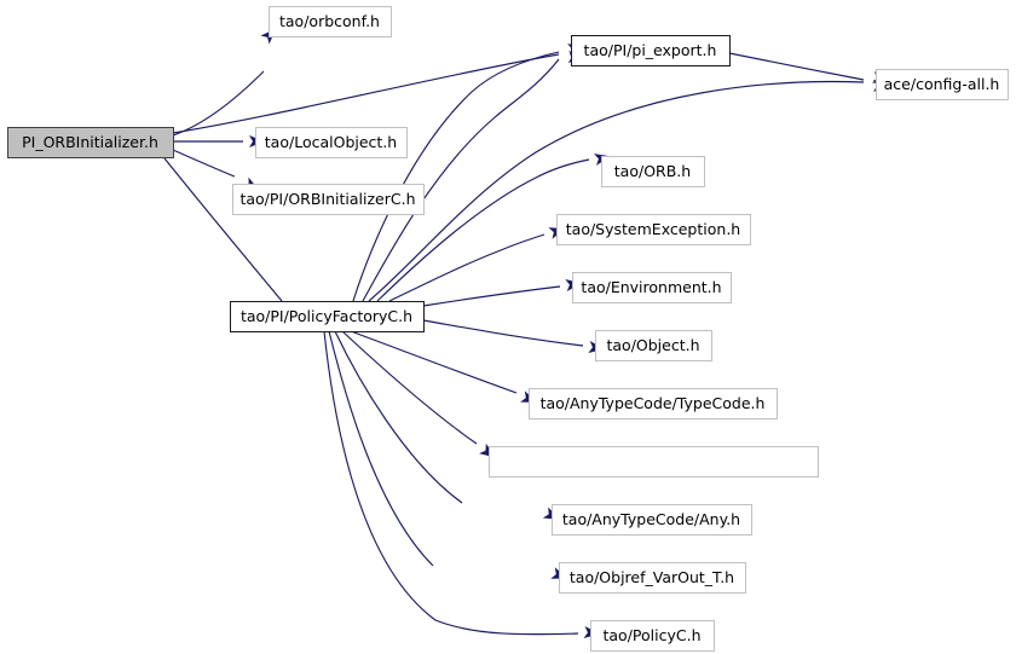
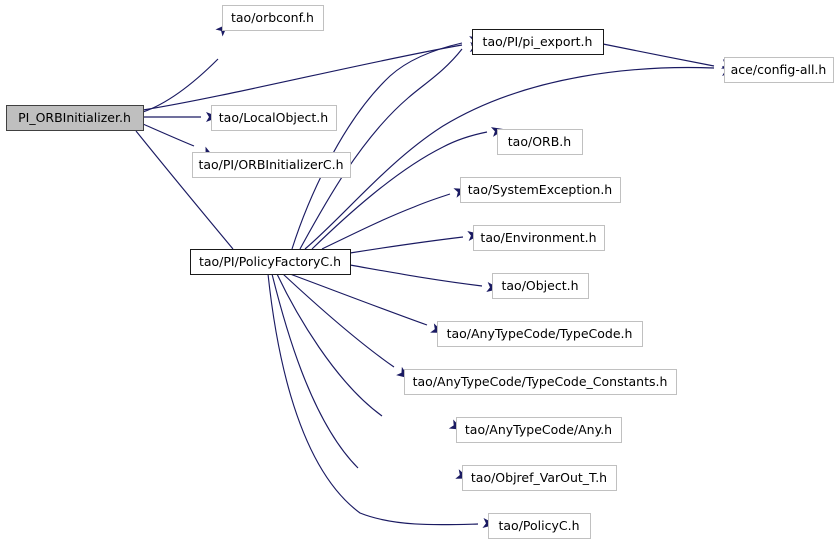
  PI_ORBInitializer.h
  tao/orbconf.h
  tao/PI/pi_export.h
  ace/config-all.h
  tao/LocalObject.h
  tao/PI/ORBInitializerC.h
  tao/ORB.h
  tao/SystemException.h
  tao/Environment.h
  tao/PI/PolicyFactoryC.h
  tao/Object.h
  tao/AnyTypeCode/TypeCode.h
+ tao/AnyTypeCode/TypeCode_Constants.h
  tao/AnyTypeCode/Any.h
  tao/Objref_VarOut_T.h
  tao/PolicyC.h
